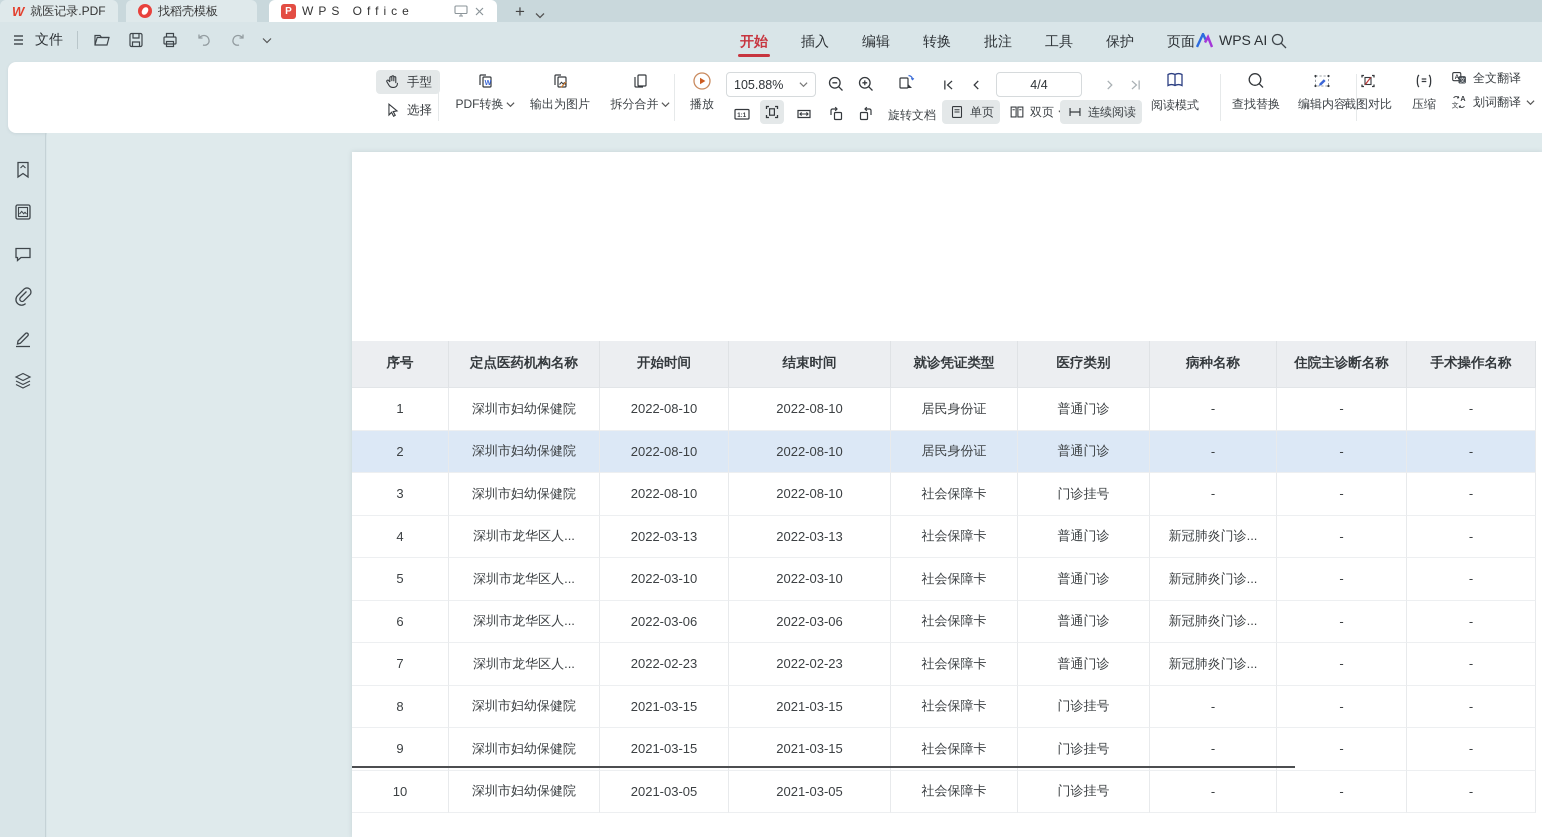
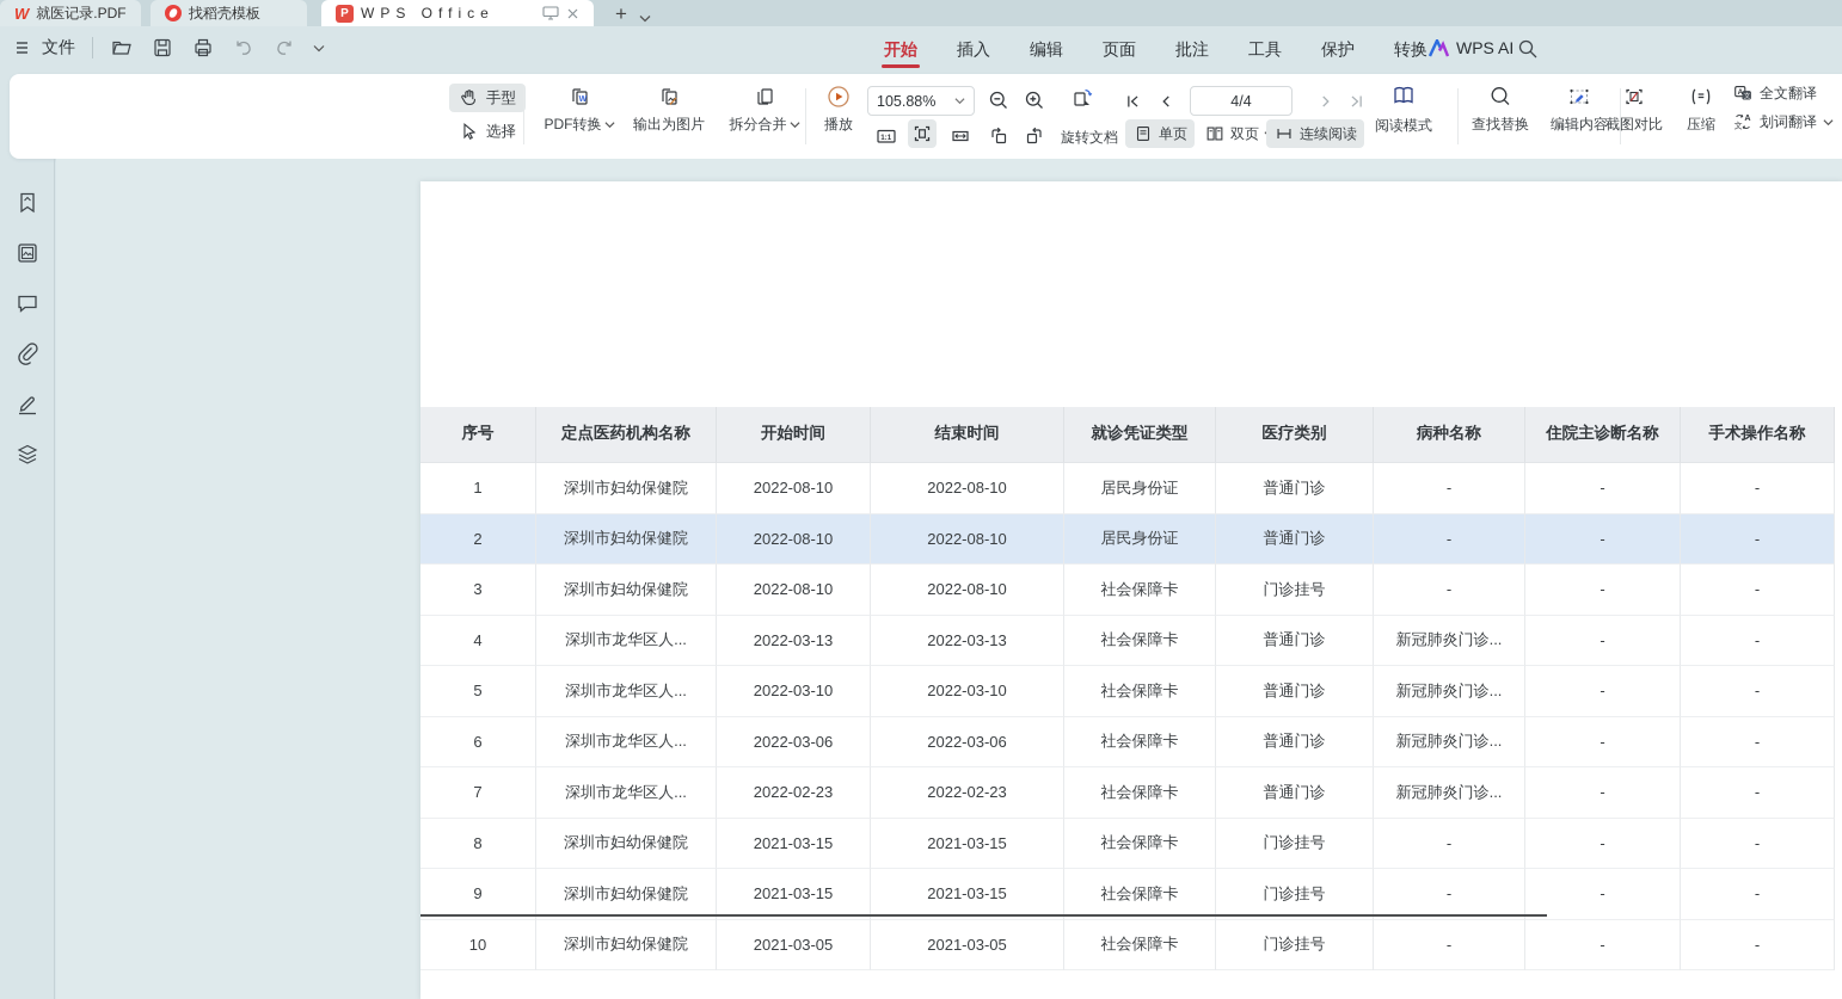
  W
  就医记录.PDF
  找稻壳模板
  P
  WPS Office
  +
  文件
  开始
  插入
  编辑
- 转换
+ 页面
  批注
  工具
  保护
- 页面
+ 转换
  WPS AI
  手型
  选择
  PDF转换
  输出为图片
  拆分合并
  播放
  105.88%
  4/4
  旋转文档
  单页
  双页
  连续阅读
  阅读模式
  查找替换
  编辑内容
  截图对比
  压缩
  全文翻译
  文
  A
  划词翻译
  序号
  定点医药机构名称
  开始时间
  结束时间
  就诊凭证类型
  医疗类别
  病种名称
  住院主诊断名称
  手术操作名称
  1
  深圳市妇幼保健院
  2022-08-10
  2022-08-10
  居民身份证
  普通门诊
  -
  -
  -
  2
  深圳市妇幼保健院
  2022-08-10
  2022-08-10
  居民身份证
  普通门诊
  -
  -
  -
  3
  深圳市妇幼保健院
  2022-08-10
  2022-08-10
  社会保障卡
  门诊挂号
  -
  -
  -
  4
  深圳市龙华区人...
  2022-03-13
  2022-03-13
  社会保障卡
  普通门诊
  新冠肺炎门诊...
  -
  -
  5
  深圳市龙华区人...
  2022-03-10
  2022-03-10
  社会保障卡
  普通门诊
  新冠肺炎门诊...
  -
  -
  6
  深圳市龙华区人...
  2022-03-06
  2022-03-06
  社会保障卡
  普通门诊
  新冠肺炎门诊...
  -
  -
  7
  深圳市龙华区人...
  2022-02-23
  2022-02-23
  社会保障卡
  普通门诊
  新冠肺炎门诊...
  -
  -
  8
  深圳市妇幼保健院
  2021-03-15
  2021-03-15
  社会保障卡
  门诊挂号
  -
  -
  -
  9
  深圳市妇幼保健院
  2021-03-15
  2021-03-15
  社会保障卡
  门诊挂号
  -
  -
  -
  10
  深圳市妇幼保健院
  2021-03-05
  2021-03-05
  社会保障卡
  门诊挂号
  -
  -
  -
